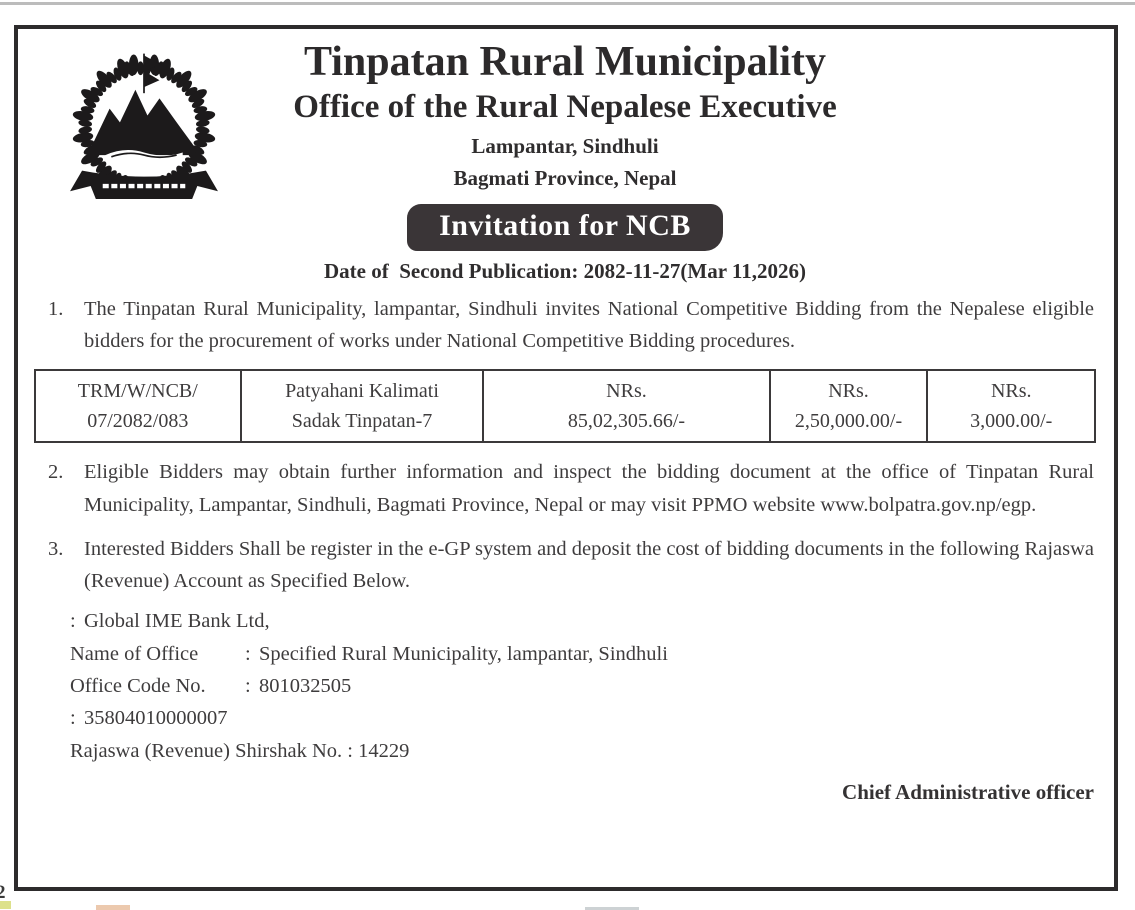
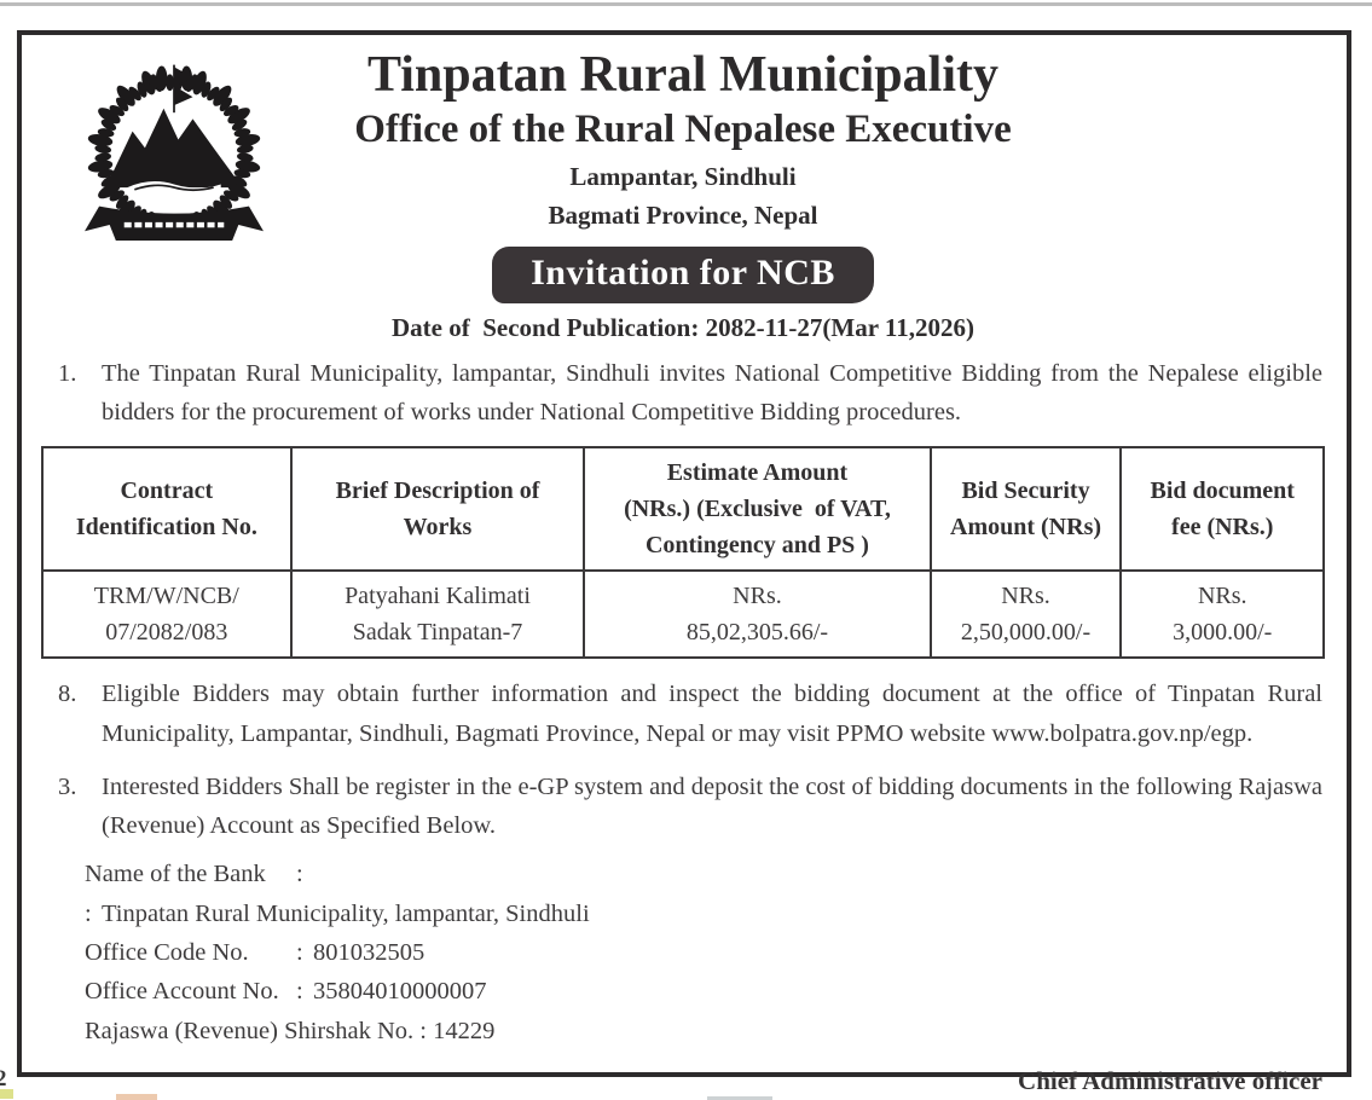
  Tinpatan Rural Municipality
  Office of the Rural Nepalese Executive
  Lampantar, Sindhuli
  Bagmati Province, Nepal
  Invitation for NCB
  Date of Second Publication: 2082-11-27(Mar 11,2026)
  1.
  The Tinpatan Rural Municipality, lampantar, Sindhuli invites National Competitive Bidding from the Nepalese eligible bidders for the procurement of works under National Competitive Bidding procedures.
+ Contract Identification No.	Brief Description of Works	Estimate Amount (NRs.) (Exclusive of VAT, Contingency and PS )	Bid Security Amount (NRs)	Bid document fee (NRs.)
  TRM/W/NCB/ 07/2082/083	Patyahani Kalimati Sadak Tinpatan-7	NRs. 85,02,305.66/-	NRs. 2,50,000.00/-	NRs. 3,000.00/-
- 2.
+ 8.
  Eligible Bidders may obtain further information and inspect the bidding document at the office of Tinpatan Rural Municipality, Lampantar, Sindhuli, Bagmati Province, Nepal or may visit PPMO website www.bolpatra.gov.np/egp.
  3.
  Interested Bidders Shall be register in the e-GP system and deposit the cost of bidding documents in the following Rajaswa (Revenue) Account as Specified Below.
+ Name of the Bank
  :
- Global IME Bank Ltd,
- Name of Office
  :
- Specified Rural Municipality, lampantar, Sindhuli
+ Tinpatan Rural Municipality, lampantar, Sindhuli
  Office Code No.
  :
  801032505
+ Office Account No.
  :
  35804010000007
  Rajaswa (Revenue) Shirshak No. : 14229
  Chief Administrative officer
  2
